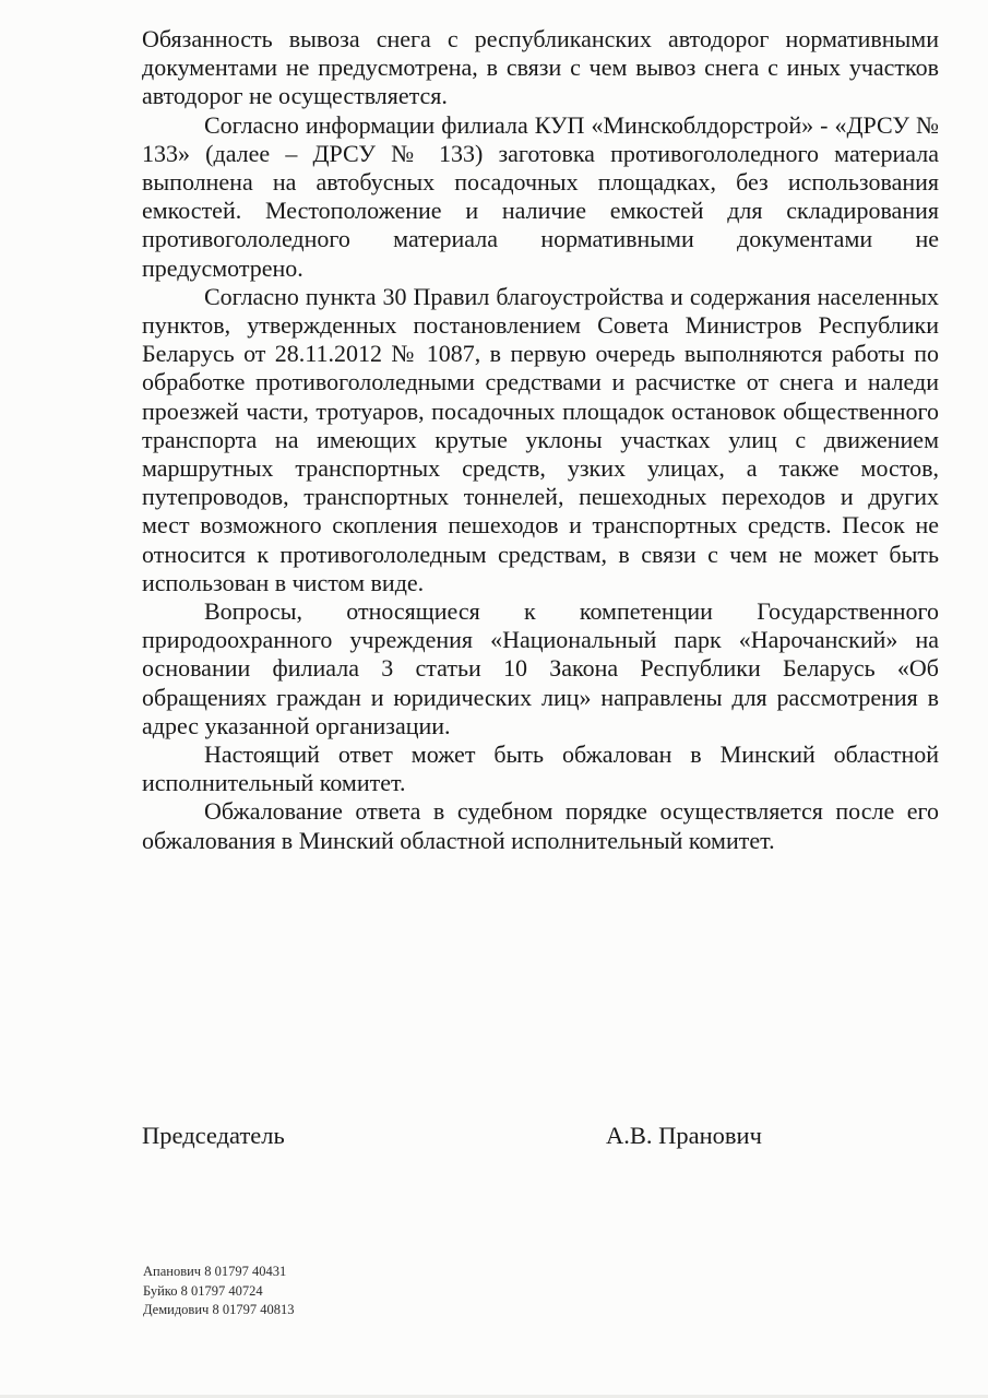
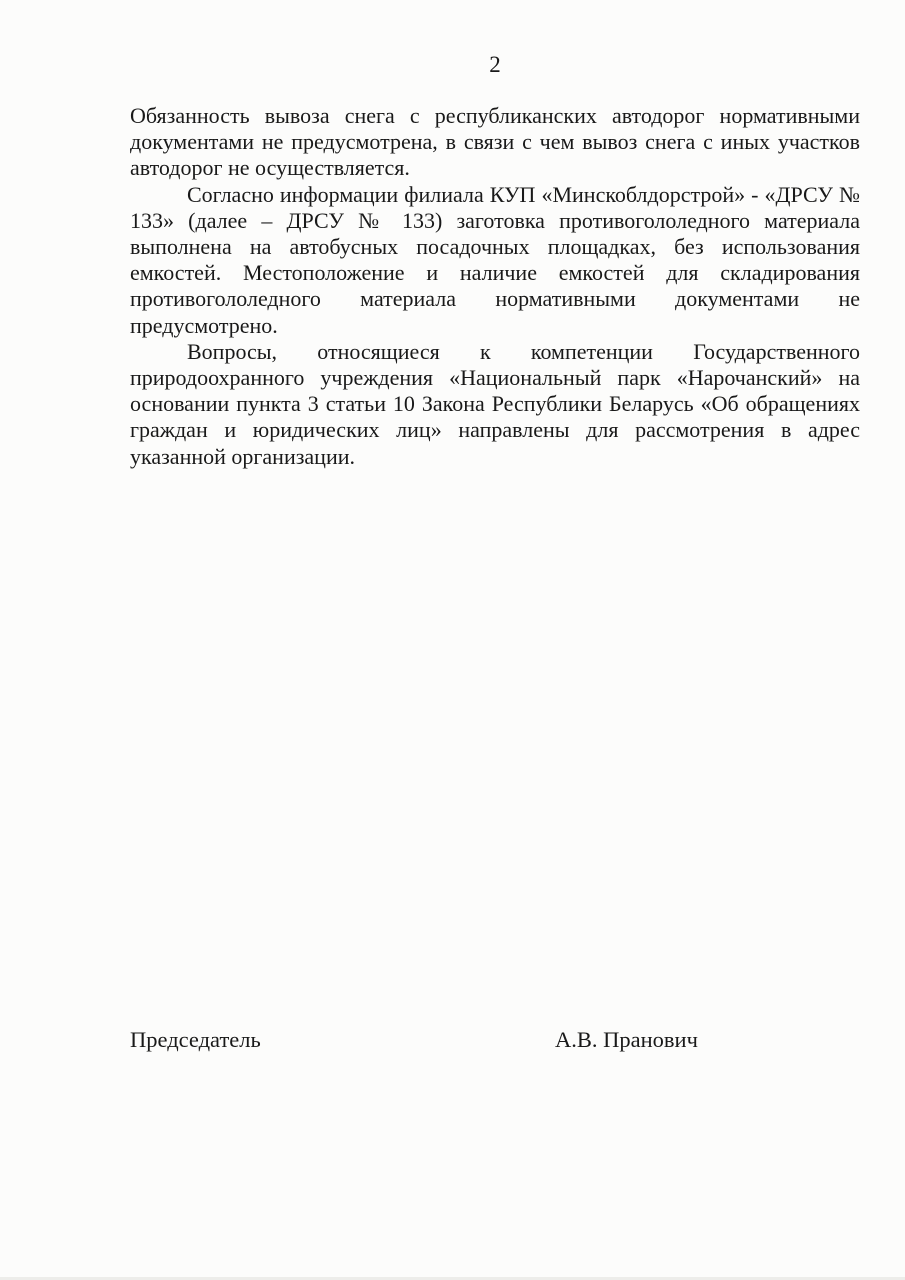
+ 2
  Обязанность вывоза снега с республиканских автодорог нормативными документами не предусмотрена, в связи с чем вывоз снега с иных участков автодорог не осуществляется.
  Согласно информации филиала КУП «Минскоблдорстрой» - «ДРСУ № 133» (далее – ДРСУ № 133) заготовка противогололедного материала выполнена на автобусных посадочных площадках, без использования емкостей. Местоположение и наличие емкостей для складирования противогололедного материала нормативными документами не предусмотрено.
- Согласно пункта 30 Правил благоустройства и содержания населенных пунктов, утвержденных постановлением Совета Министров Республики Беларусь от 28.11.2012 № 1087, в первую очередь выполняются работы по обработке противогололедными средствами и расчистке от снега и наледи проезжей части, тротуаров, посадочных площадок остановок общественного транспорта на имеющих крутые уклоны участках улиц с движением маршрутных транспортных средств, узких улицах, а также мостов, путепроводов, транспортных тоннелей, пешеходных переходов и других мест возможного скопления пешеходов и транспортных средств. Песок не относится к противогололедным средствам, в связи с чем не может быть использован в чистом виде.
- Вопросы, относящиеся к компетенции Государственного природоохранного учреждения «Национальный парк «Нарочанский» на основании филиала 3 статьи 10 Закона Республики Беларусь «Об обращениях граждан и юридических лиц» направлены для рассмотрения в адрес указанной организации.
+ Вопросы, относящиеся к компетенции Государственного природоохранного учреждения «Национальный парк «Нарочанский» на основании пункта 3 статьи 10 Закона Республики Беларусь «Об обращениях граждан и юридических лиц» направлены для рассмотрения в адрес указанной организации.
- Настоящий ответ может быть обжалован в Минский областной исполнительный комитет.
- Обжалование ответа в судебном порядке осуществляется после его обжалования в Минский областной исполнительный комитет.
  Председатель
  А.В. Пранович
- Апанович 8 01797 40431
- Буйко 8 01797 40724
- Демидович 8 01797 40813
